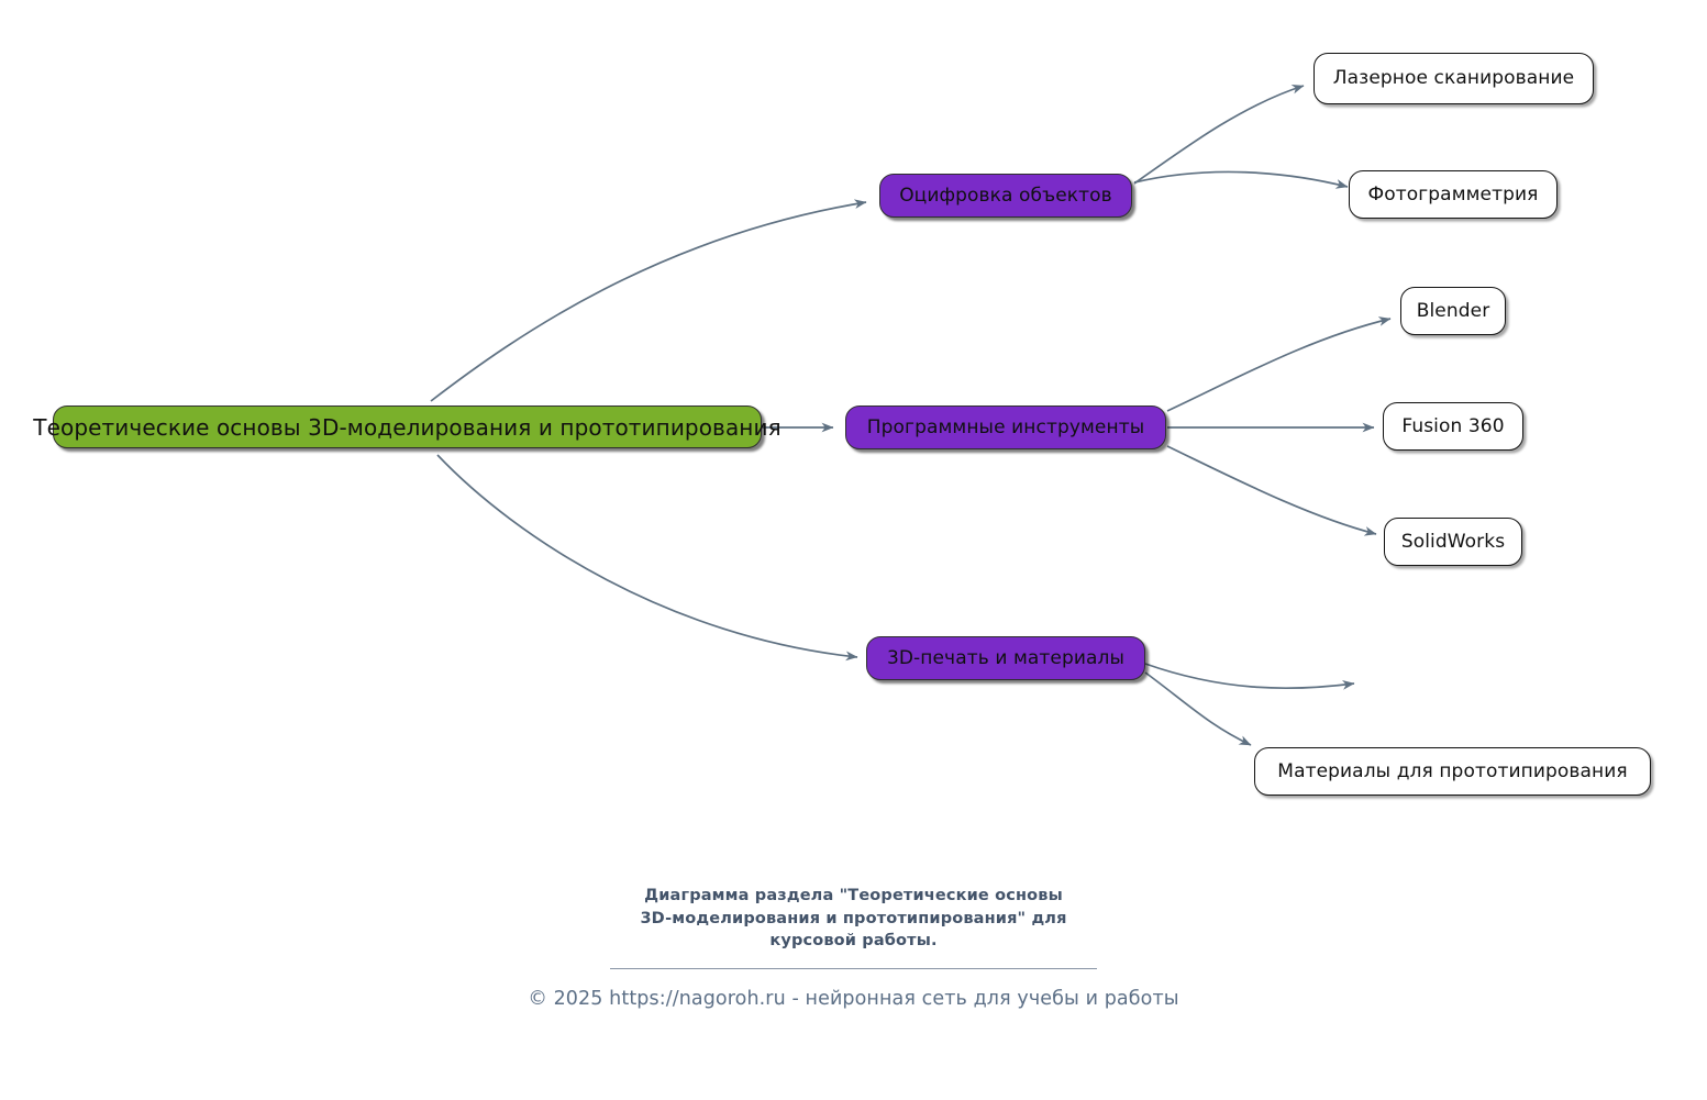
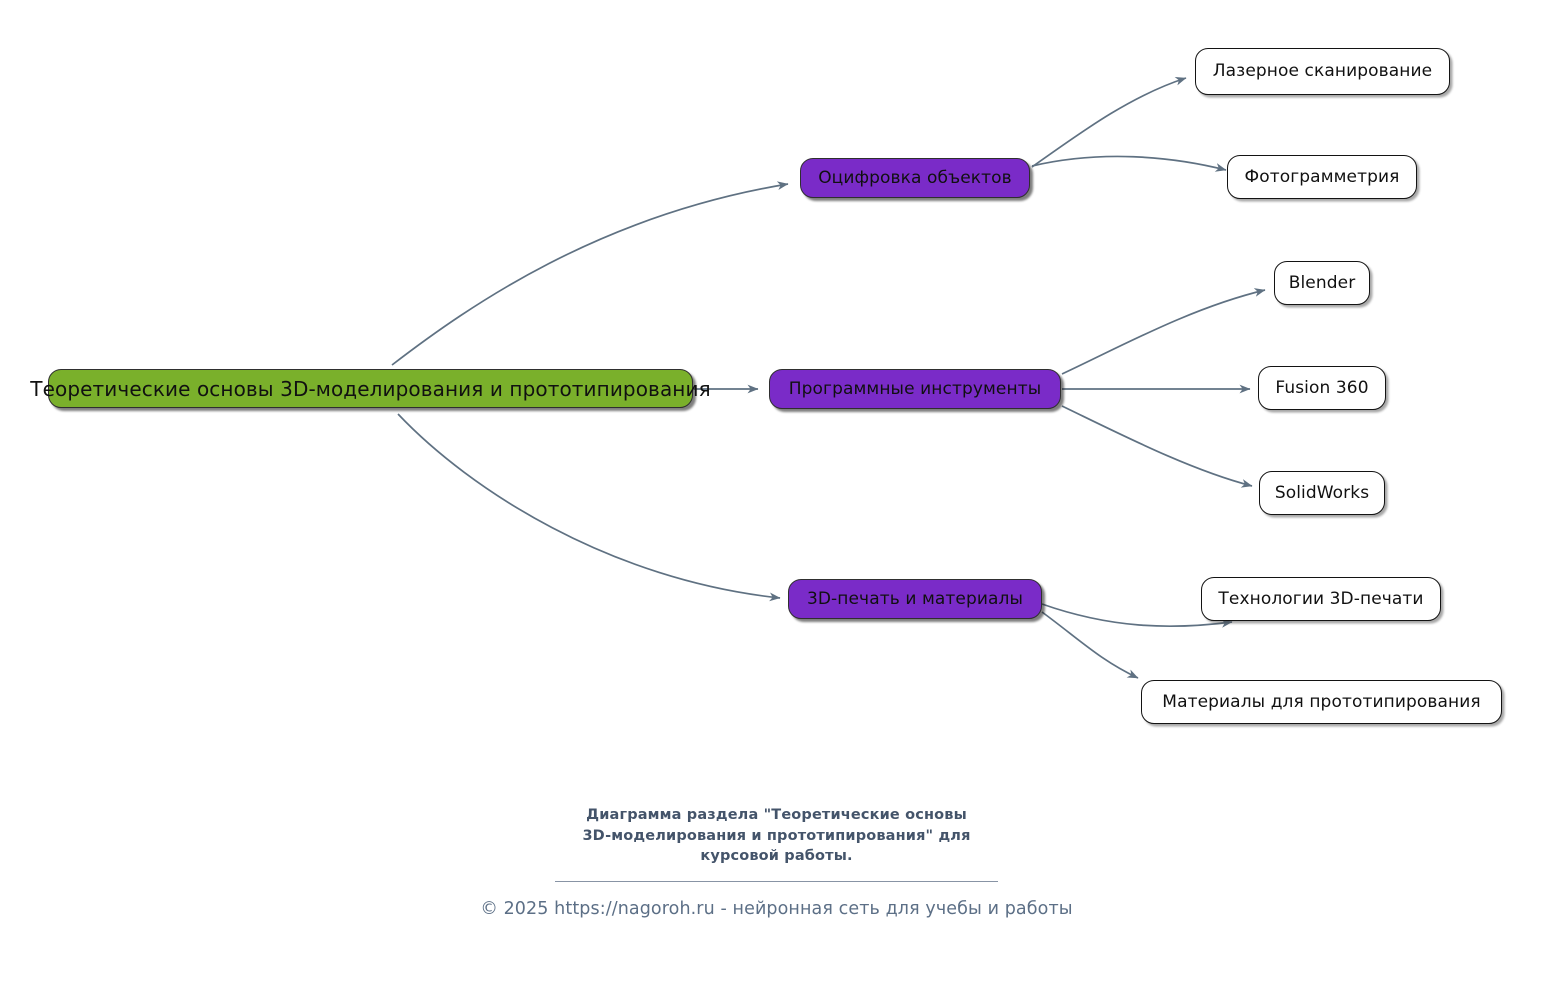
  Теоретические основы 3D-моделирования и прототипирования
  Оцифровка объектов
  Лазерное сканирование
  Фотограмметрия
  Программные инструменты
  Blender
  Fusion 360
  SolidWorks
  3D-печать и материалы
+ Технологии 3D-печати
  Материалы для прототипирования
  Диаграмма раздела "Теоретические основы
  3D-моделирования и прототипирования" для
  курсовой работы.
  © 2025 https://nagoroh.ru - нейронная сеть для учебы и работы
